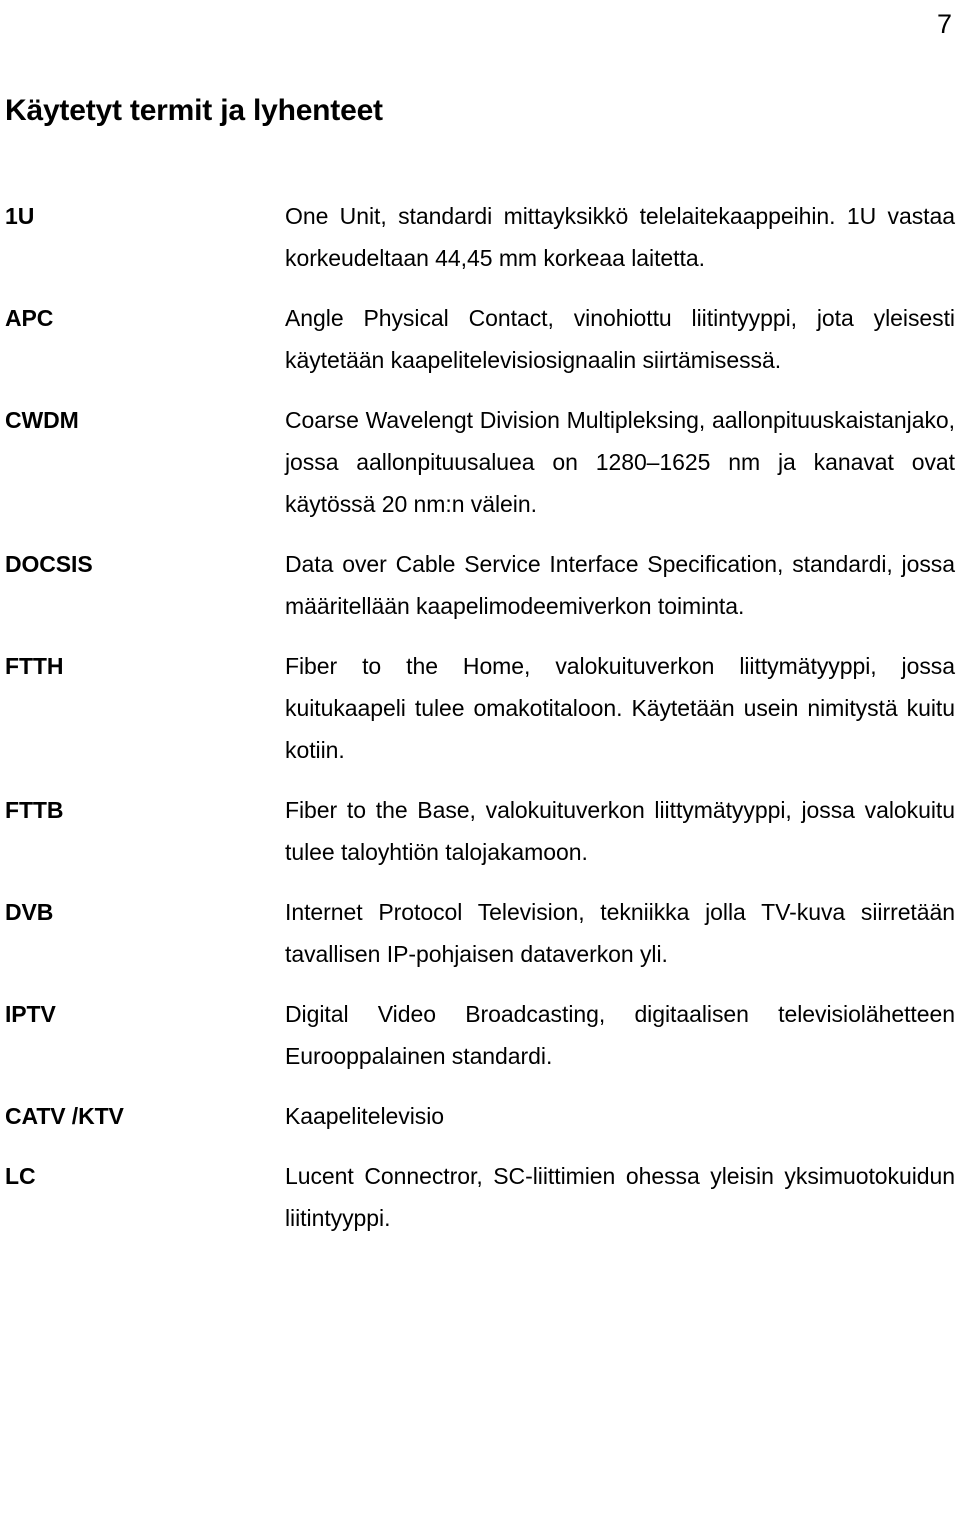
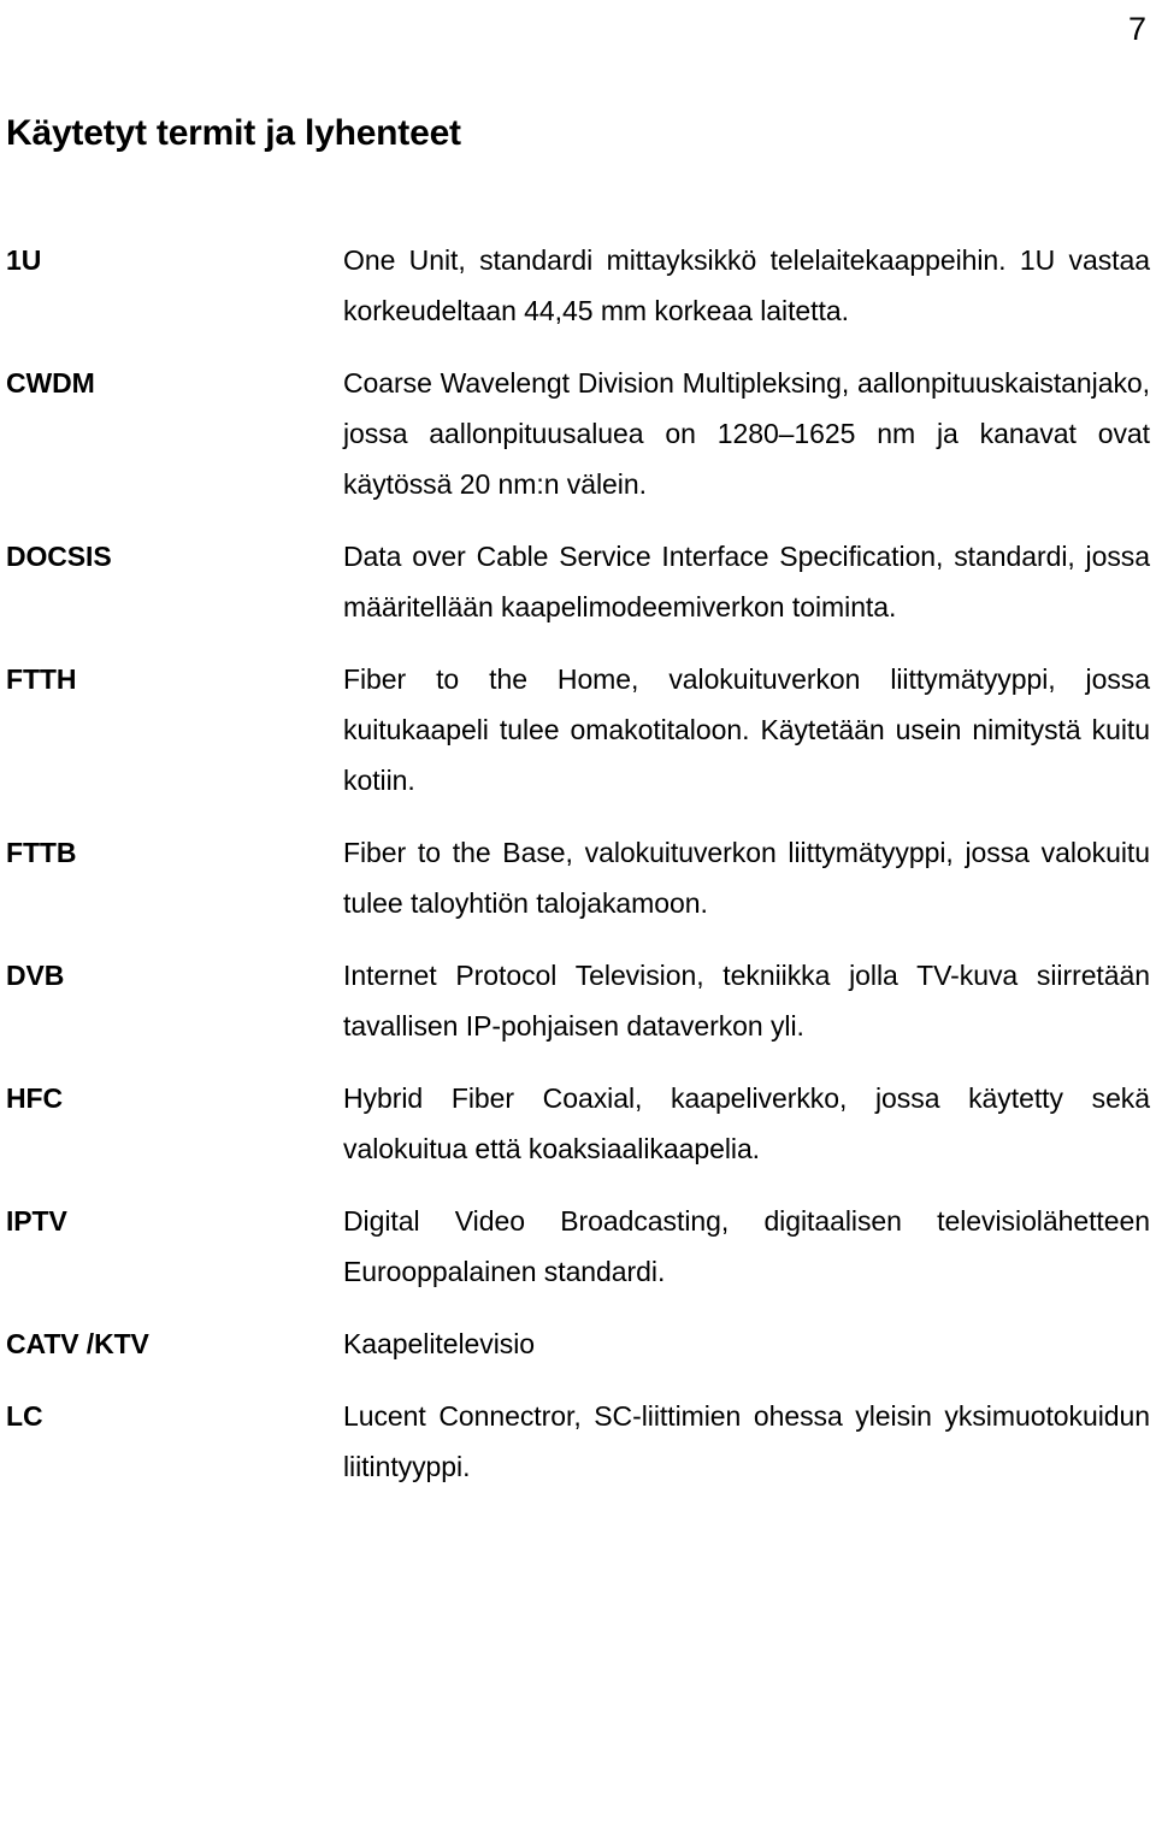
  7
  Käytetyt termit ja lyhenteet
  1U
  One Unit, standardi mittayksikkö telelaitekaappeihin. 1U vastaa korkeudeltaan 44,45 mm korkeaa laitetta.
- APC
- Angle Physical Contact, vinohiottu liitintyyppi, jota yleisesti käytetään kaapelitelevisiosignaalin siirtämisessä.
  CWDM
  Coarse Wavelengt Division Multipleksing, aallonpituuskaistanjako, jossa aallonpituusaluea on 1280–1625 nm ja kanavat ovat käytössä 20 nm:n välein.
  DOCSIS
  Data over Cable Service Interface Specification, standardi, jossa määritellään kaapelimodeemiverkon toiminta.
  FTTH
  Fiber to the Home, valokuituverkon liittymätyyppi, jossa kuitukaapeli tulee omakotitaloon. Käytetään usein nimitystä kuitu kotiin.
  FTTB
  Fiber to the Base, valokuituverkon liittymätyyppi, jossa valokuitu tulee taloyhtiön talojakamoon.
  DVB
  Internet Protocol Television, tekniikka jolla TV-kuva siirretään tavallisen IP-pohjaisen dataverkon yli.
+ HFC
+ Hybrid Fiber Coaxial, kaapeliverkko, jossa käytetty sekä valokuitua että koaksiaalikaapelia.
  IPTV
  Digital Video Broadcasting, digitaalisen televisiolähetteen Eurooppalainen standardi.
  CATV /KTV
  Kaapelitelevisio
  LC
  Lucent Connectror, SC-liittimien ohessa yleisin yksimuotokuidun liitintyyppi.
